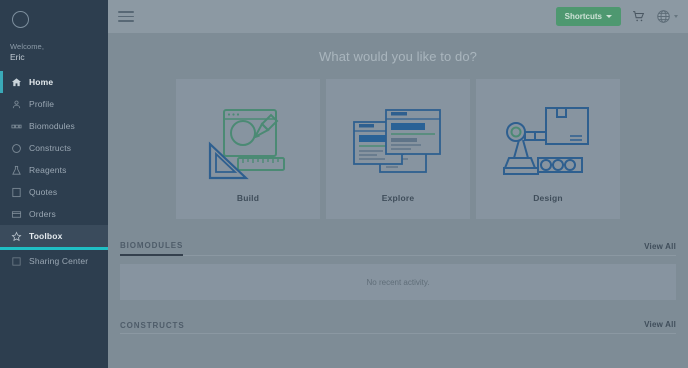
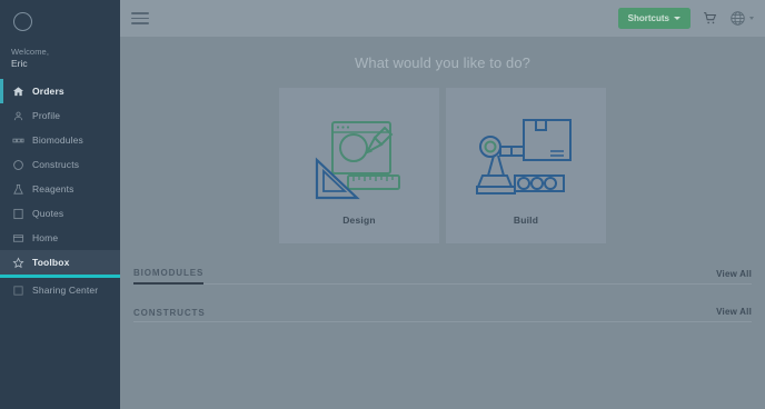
  Welcome,
  Eric
- Home
+ Orders
  Profile
  Biomodules
  Constructs
  Reagents
  Quotes
- Orders
+ Home
  Toolbox
  Sharing Center
  Shortcuts
  What would you like to do?
- Build
+ Design
- Explore
- Design
+ Build
  BIOMODULES
  View All
- No recent activity.
  CONSTRUCTS
  View All
